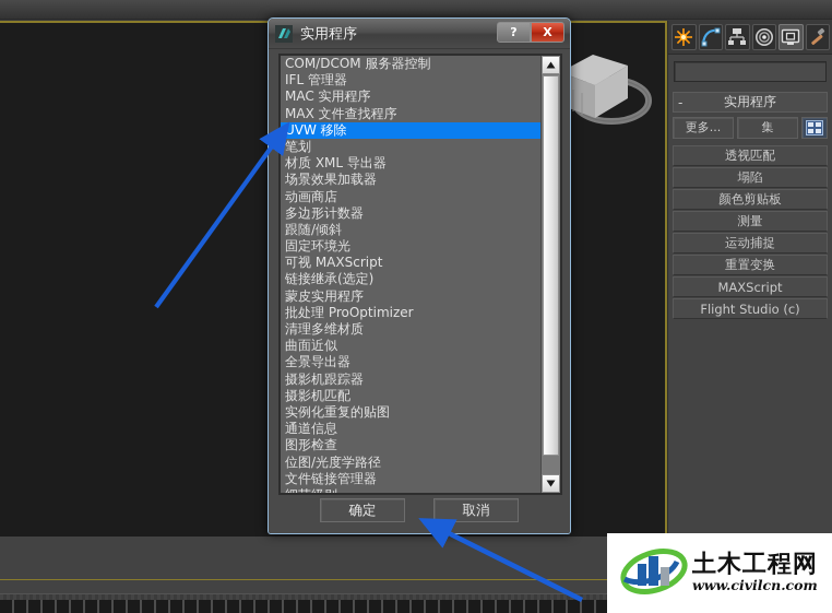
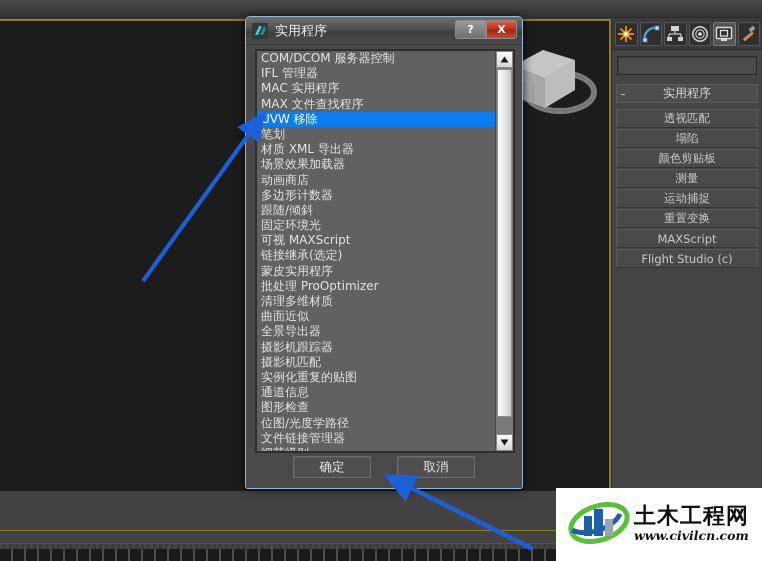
  -
  实用程序
- 更多...
- 集
  透视匹配
  塌陷
  颜色剪贴板
  测量
  运动捕捉
  重置变换
  MAXScript
  Flight Studio (c)
  实用程序
  ?
  X
  COM/DCOM 服务器控制
  IFL 管理器
  MAC 实用程序
  MAX 文件查找程序
  UVW 移除
  笔划
  材质 XML 导出器
  场景效果加载器
  动画商店
  多边形计数器
  跟随/倾斜
  固定环境光
  可视 MAXScript
  链接继承(选定)
  蒙皮实用程序
  批处理 ProOptimizer
  清理多维材质
  曲面近似
  全景导出器
  摄影机跟踪器
  摄影机匹配
  实例化重复的贴图
  通道信息
  图形检查
  位图/光度学路径
  文件链接管理器
  确定
  取消
  土木工程网
  www.civilcn.com
